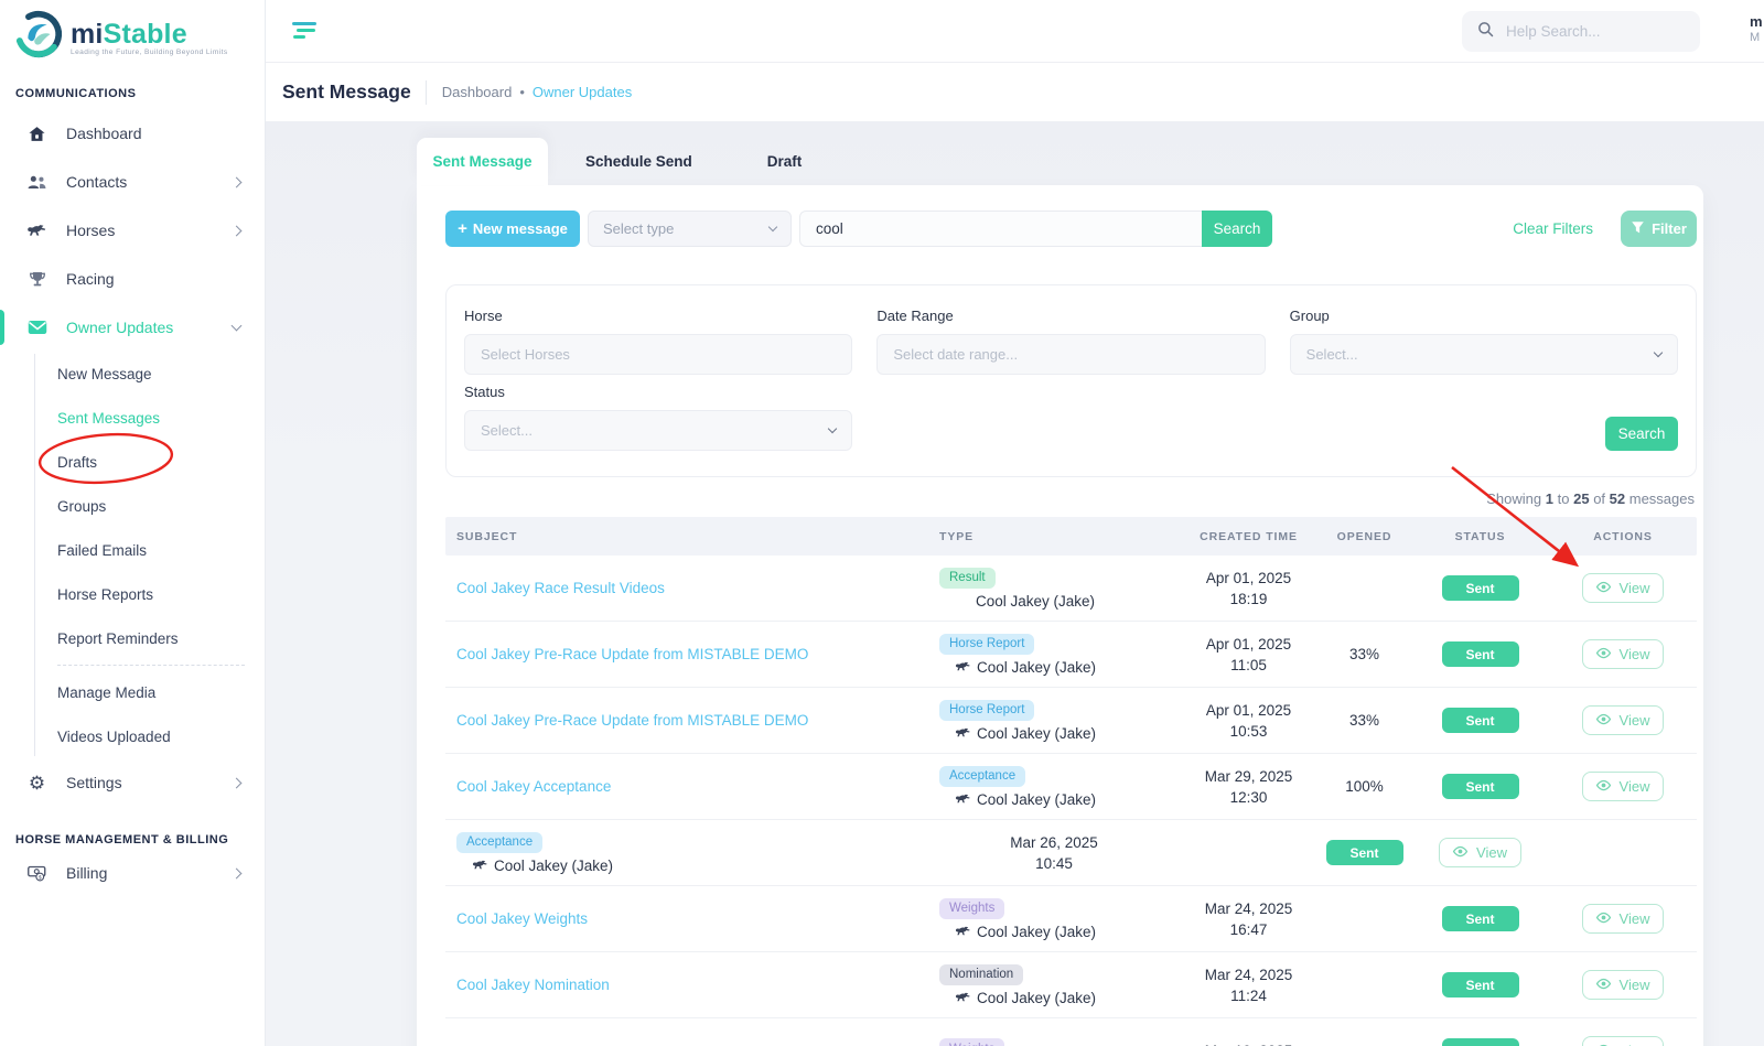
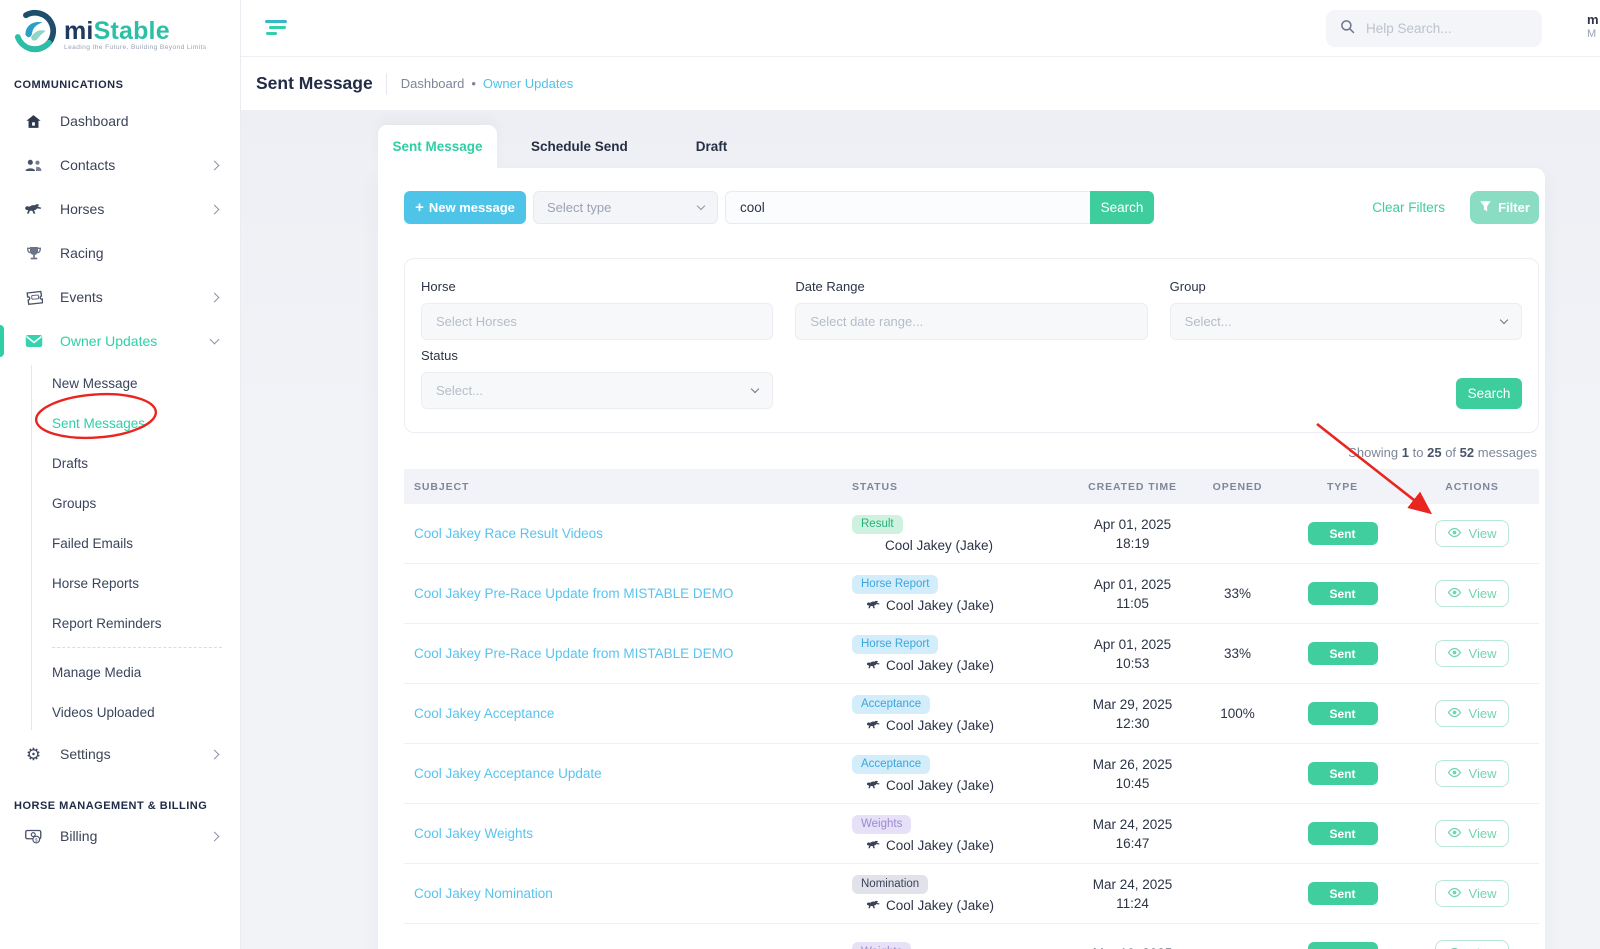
  miStable
  COMMUNICATIONS
  Dashboard
  Contacts
  Horses
  Racing
+ Events
  Owner Updates
  New Message
  Sent Messages
  Drafts
  Groups
  Failed Emails
  Horse Reports
  Report Reminders
  Manage Media
  Videos Uploaded
  ⚙
  Settings
  HORSE MANAGEMENT & BILLING
  Billing
  Help Search...
  m
  M
  Sent Message
  Dashboard
  •
  Owner Updates
  Sent Message
  Schedule Send
  Draft
  +
  New message
  Select type
  cool
  Search
  Clear Filters
  Filter
  Horse
  Select Horses
  Date Range
  Select date range...
  Group
  Select...
  Status
  Select...
  Search
  howing 1 to 25 of 52 messages
  SUBJECT
- TYPE
+ STATUS
  CREATED TIME
  OPENED
- STATUS
+ TYPE
  ACTIONS
  Cool Jakey Race Result Videos
  Result
  Cool Jakey (Jake)
  Apr 01, 2025
  18:19
  Sent
  View
  Cool Jakey Pre-Race Update from MISTABLE DEMO
  Horse Report
  Cool Jakey (Jake)
  Apr 01, 2025
  11:05
  33%
  Sent
  View
  Cool Jakey Pre-Race Update from MISTABLE DEMO
  Horse Report
  Cool Jakey (Jake)
  Apr 01, 2025
  10:53
  33%
  Sent
  View
  Cool Jakey Acceptance
  Acceptance
  Cool Jakey (Jake)
  Mar 29, 2025
  12:30
  100%
  Sent
  View
+ Cool Jakey Acceptance Update
  Acceptance
  Cool Jakey (Jake)
  Mar 26, 2025
  10:45
  Sent
  View
  Cool Jakey Weights
  Weights
  Cool Jakey (Jake)
  Mar 24, 2025
  16:47
  Sent
  View
  Cool Jakey Nomination
  Nomination
  Cool Jakey (Jake)
  Mar 24, 2025
  11:24
  Sent
  View
